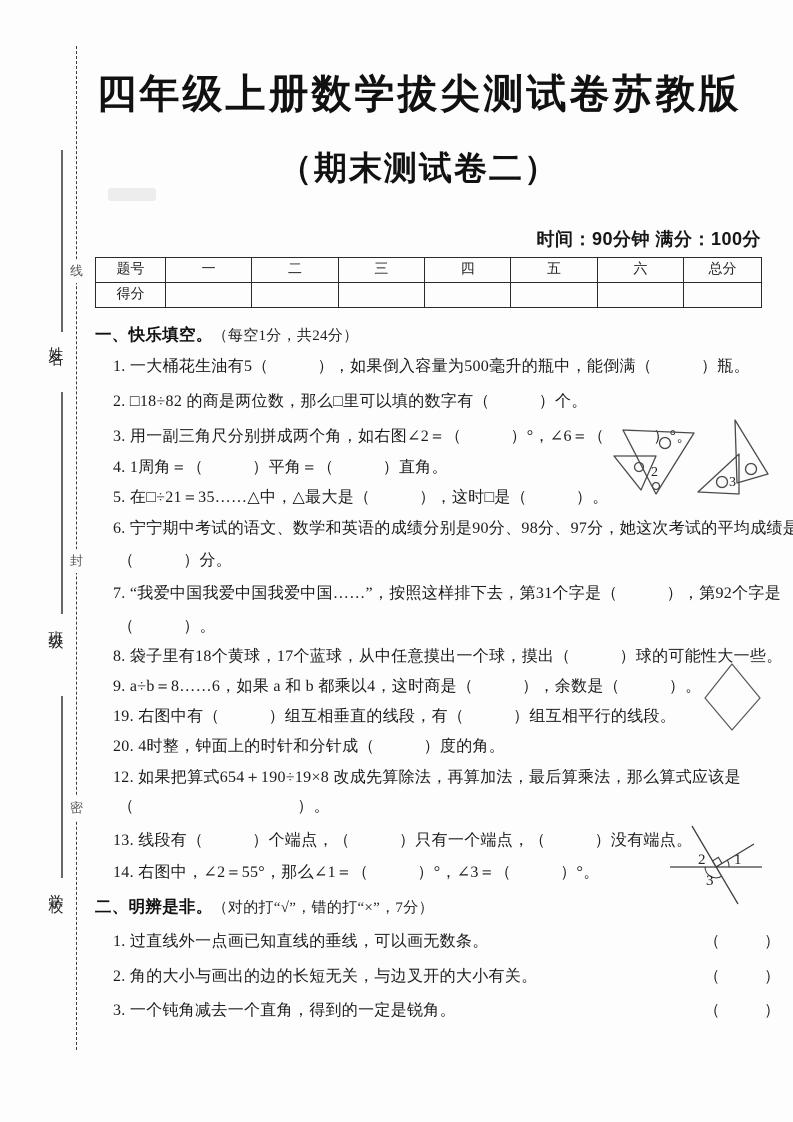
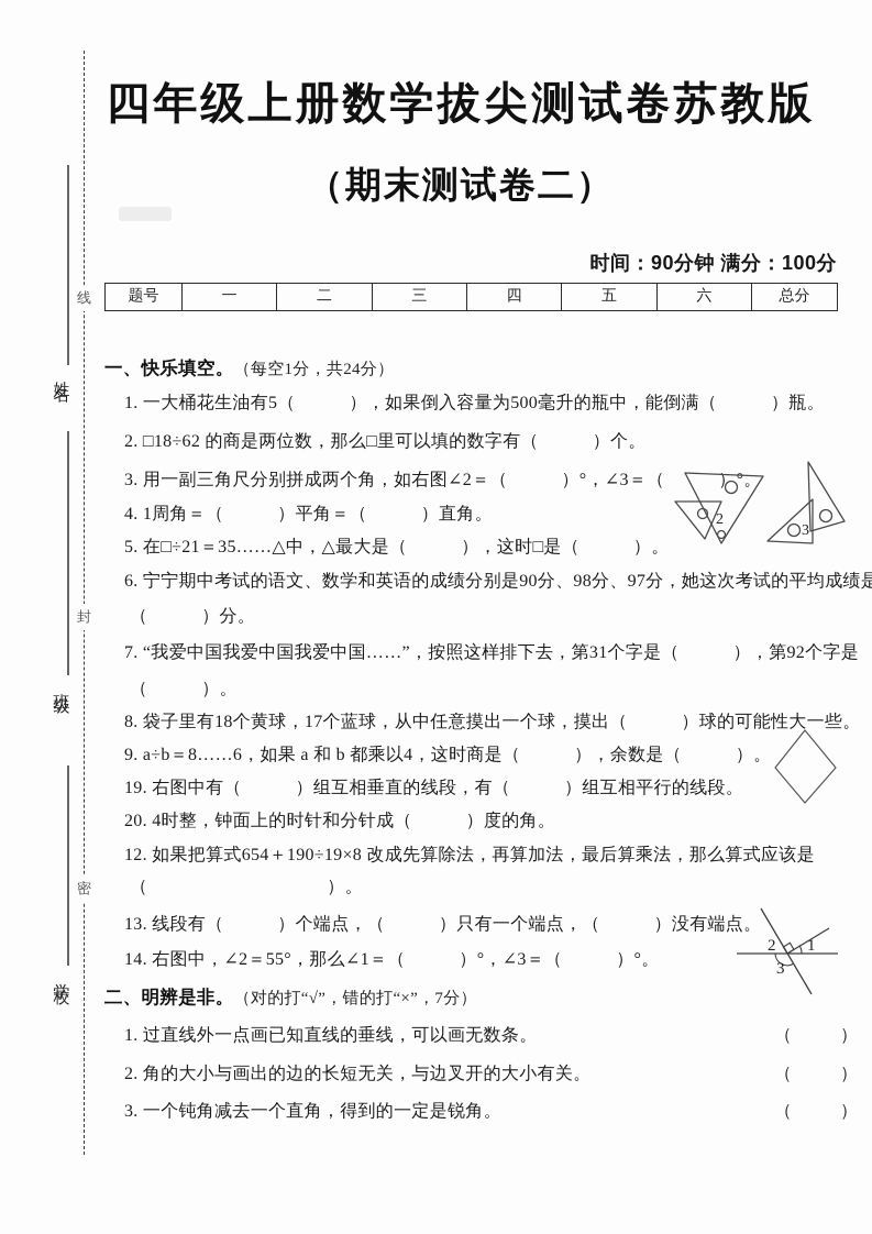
  线
  封
  密
  四年级上册数学拔尖测试卷苏教版
  （期末测试卷二）
  时间：90分钟 满分：100分
  题号	一	二	三	四	五	六	总分
- 得分
  一、快乐填空。（每空1分，共24分）
  1. 一大桶花生油有5（ ），如果倒入容量为500毫升的瓶中，能倒满（ ）瓶。
- 2. □18÷82 的商是两位数，那么□里可以填的数字有（ ）个。
+ 2. □18÷62 的商是两位数，那么□里可以填的数字有（ ）个。
- 3. 用一副三角尺分别拼成两个角，如右图∠2＝（ ）°，∠6＝（ ）°。
+ 3. 用一副三角尺分别拼成两个角，如右图∠2＝（ ）°，∠3＝（ ）°。
  4. 1周角＝（ ）平角＝（ ）直角。
  5. 在□÷21＝35……△中，△最大是（ ），这时□是（ ）。
  6. 宁宁期中考试的语文、数学和英语的成绩分别是90分、98分、97分，她这次考试的平均成绩是
  （ ）分。
  7. “我爱中国我爱中国我爱中国……”，按照这样排下去，第31个字是（ ），第92个字是
  （ ）。
  8. 袋子里有18个黄球，17个蓝球，从中任意摸出一个球，摸出（ ）球的可能性大一些。
  9. a÷b＝8……6，如果 a 和 b 都乘以4，这时商是（ ），余数是（ ）。
  19. 右图中有（ ）组互相垂直的线段，有（ ）组互相平行的线段。
  20. 4时整，钟面上的时针和分针成（ ）度的角。
  12. 如果把算式654＋190÷19×8 改成先算除法，再算加法，最后算乘法，那么算式应该是
  （ ）。
  13. 线段有（ ）个端点，（ ）只有一个端点，（ ）没有端点。
  14. 右图中，∠2＝55°，那么∠1＝（ ）°，∠3＝（ ）°。
  二、明辨是非。（对的打“√”，错的打“×”，7分）
  1. 过直线外一点画已知直线的垂线，可以画无数条。
  （ ）
  2. 角的大小与画出的边的长短无关，与边叉开的大小有关。
  （ ）
  3. 一个钝角减去一个直角，得到的一定是锐角。
  （ ）
  2
  3
  2
  1
  3
